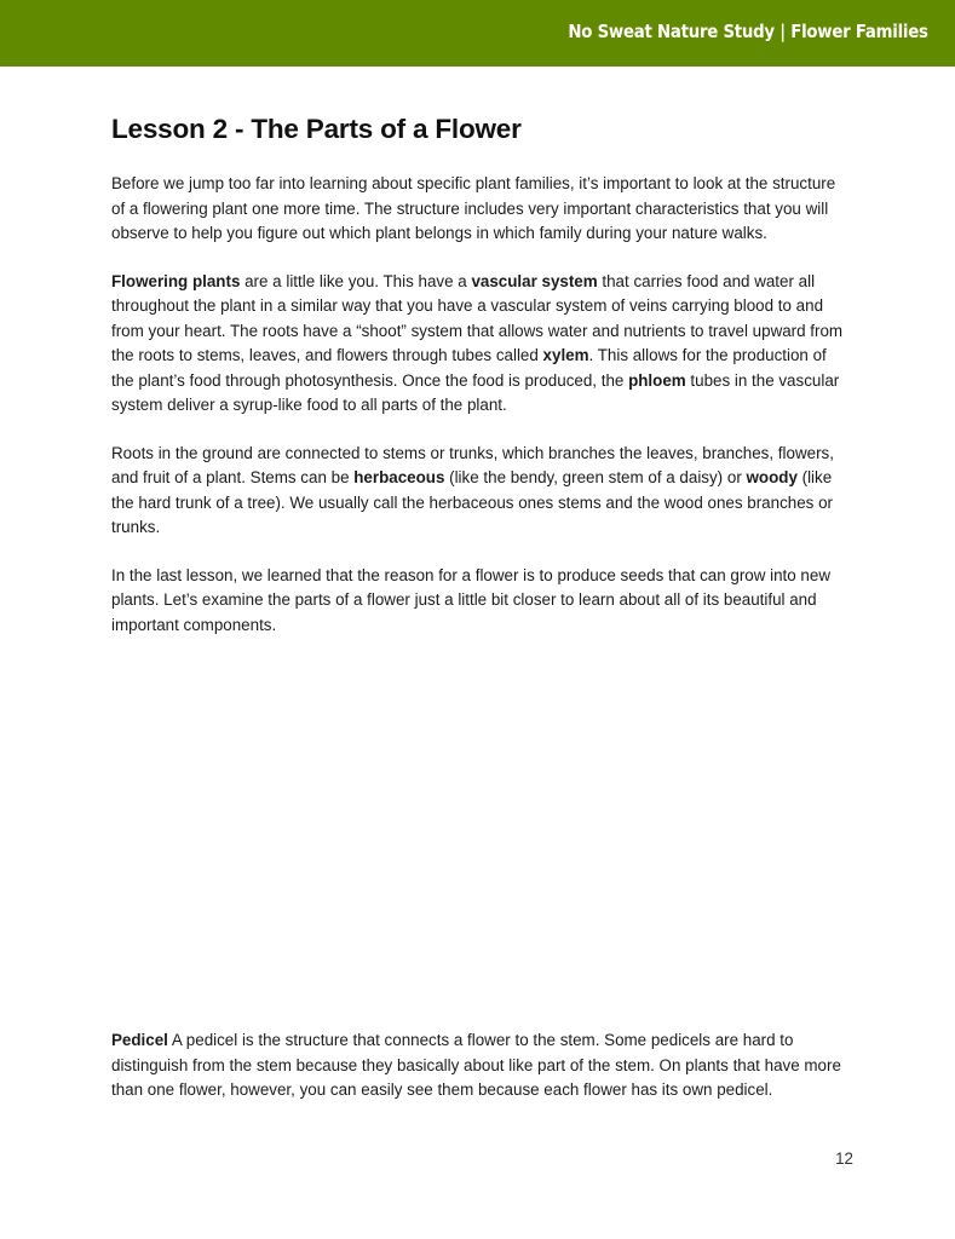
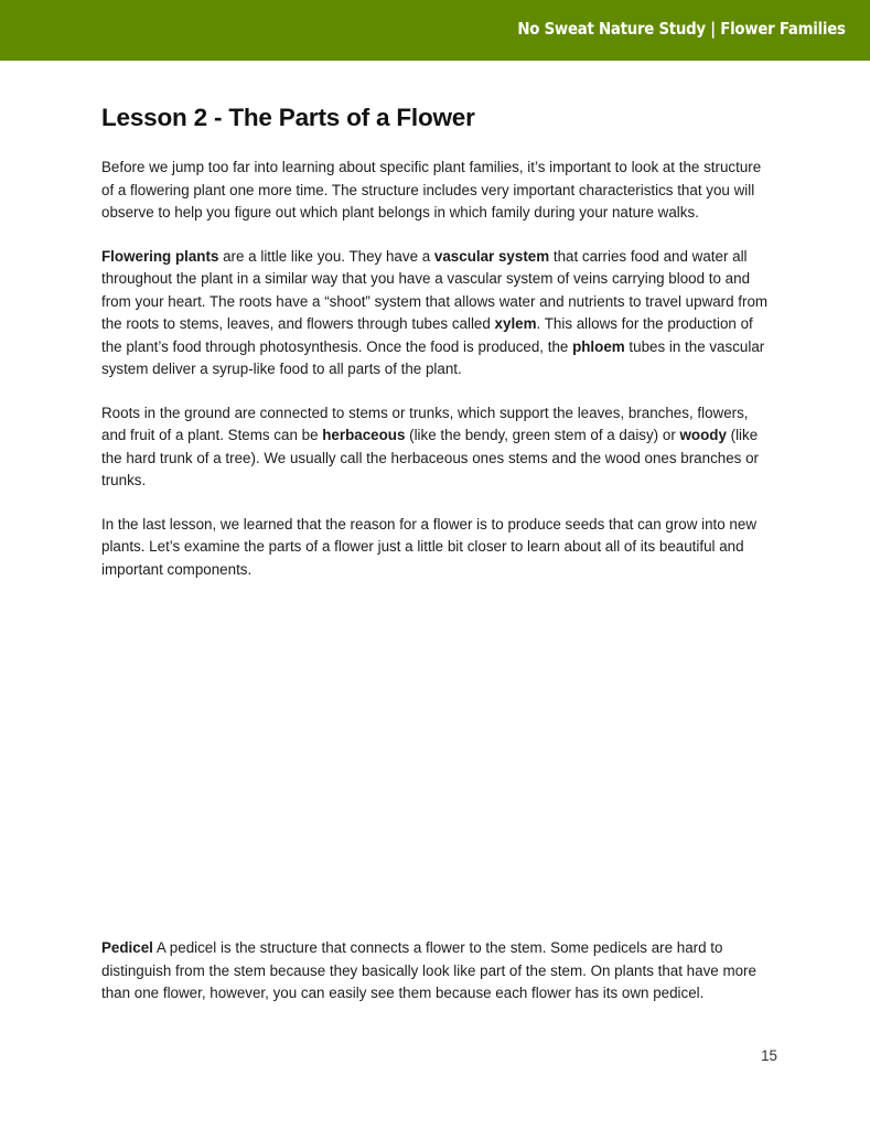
  No Sweat Nature Study | Flower Families
  Lesson 2 - The Parts of a Flower
  Before we jump too far into learning about specific plant families, it’s important to look at the structure of a flowering plant one more time. The structure includes very important characteristics that you will observe to help you figure out which plant belongs in which family during your nature walks.
- Flowering plants are a little like you. This have a vascular system that carries food and water all throughout the plant in a similar way that you have a vascular system of veins carrying blood to and from your heart. The roots have a “shoot” system that allows water and nutrients to travel upward from the roots to stems, leaves, and flowers through tubes called xylem. This allows for the production of the plant’s food through photosynthesis. Once the food is produced, the phloem tubes in the vascular system deliver a syrup-like food to all parts of the plant.
+ Flowering plants are a little like you. They have a vascular system that carries food and water all throughout the plant in a similar way that you have a vascular system of veins carrying blood to and from your heart. The roots have a “shoot” system that allows water and nutrients to travel upward from the roots to stems, leaves, and flowers through tubes called xylem. This allows for the production of the plant’s food through photosynthesis. Once the food is produced, the phloem tubes in the vascular system deliver a syrup-like food to all parts of the plant.
- Roots in the ground are connected to stems or trunks, which branches the leaves, branches, flowers, and fruit of a plant. Stems can be herbaceous (like the bendy, green stem of a daisy) or woody (like the hard trunk of a tree). We usually call the herbaceous ones stems and the wood ones branches or trunks.
+ Roots in the ground are connected to stems or trunks, which support the leaves, branches, flowers, and fruit of a plant. Stems can be herbaceous (like the bendy, green stem of a daisy) or woody (like the hard trunk of a tree). We usually call the herbaceous ones stems and the wood ones branches or trunks.
  In the last lesson, we learned that the reason for a flower is to produce seeds that can grow into new plants. Let’s examine the parts of a flower just a little bit closer to learn about all of its beautiful and important components.
- Pedicel A pedicel is the structure that connects a flower to the stem. Some pedicels are hard to distinguish from the stem because they basically about like part of the stem. On plants that have more than one flower, however, you can easily see them because each flower has its own pedicel.
+ Pedicel A pedicel is the structure that connects a flower to the stem. Some pedicels are hard to distinguish from the stem because they basically look like part of the stem. On plants that have more than one flower, however, you can easily see them because each flower has its own pedicel.
- 12
+ 15
